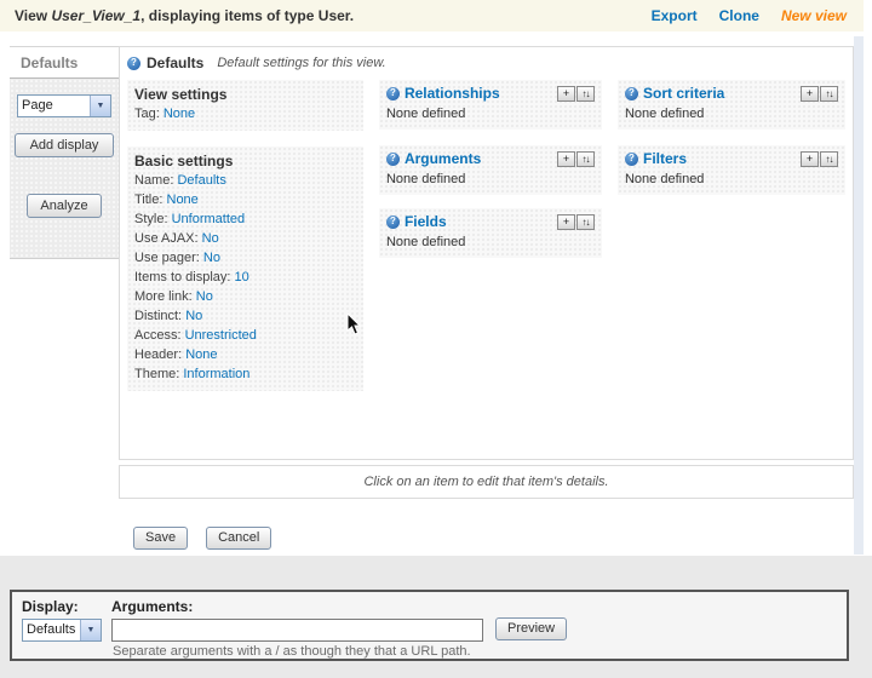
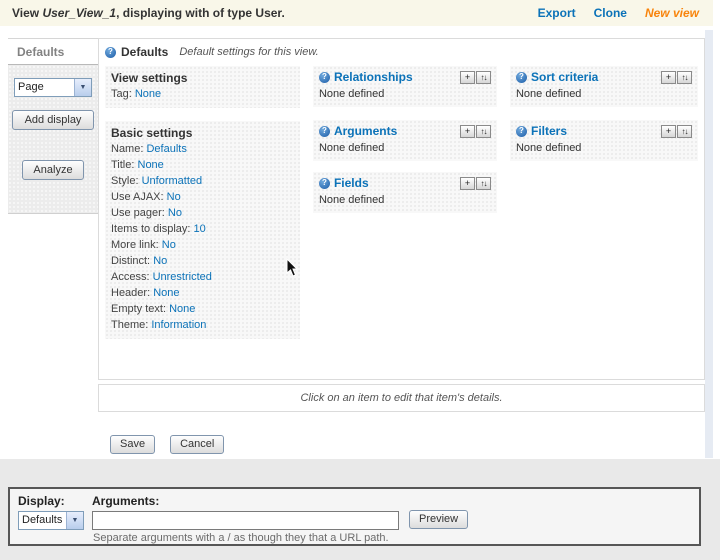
- View User_View_1, displaying items of type User.
+ View User_View_1, displaying with of type User.
  Export
  Clone
  New view
  Defaults
  Page
  Add display
  Analyze
  ?
  Defaults
  Default settings for this view.
  View settings
  Tag: None
  Basic settings
  Name: Defaults
  Title: None
  Style: Unformatted
  Use AJAX: No
  Use pager: No
  Items to display: 10
  More link: No
  Distinct: No
  Access: Unrestricted
  Header: None
+ Empty text: None
  Theme: Information
  ?
  Relationships
  +
  ↑↓
  None defined
  ?
  Arguments
  +
  ↑↓
  None defined
  ?
  Fields
  +
  ↑↓
  None defined
  ?
  Sort criteria
  +
  ↑↓
  None defined
  ?
  Filters
  +
  ↑↓
  None defined
  Click on an item to edit that item's details.
  Save
  Cancel
  Display:
  Defaults
  Arguments:
  Preview
  Separate arguments with a / as though they that a URL path.
